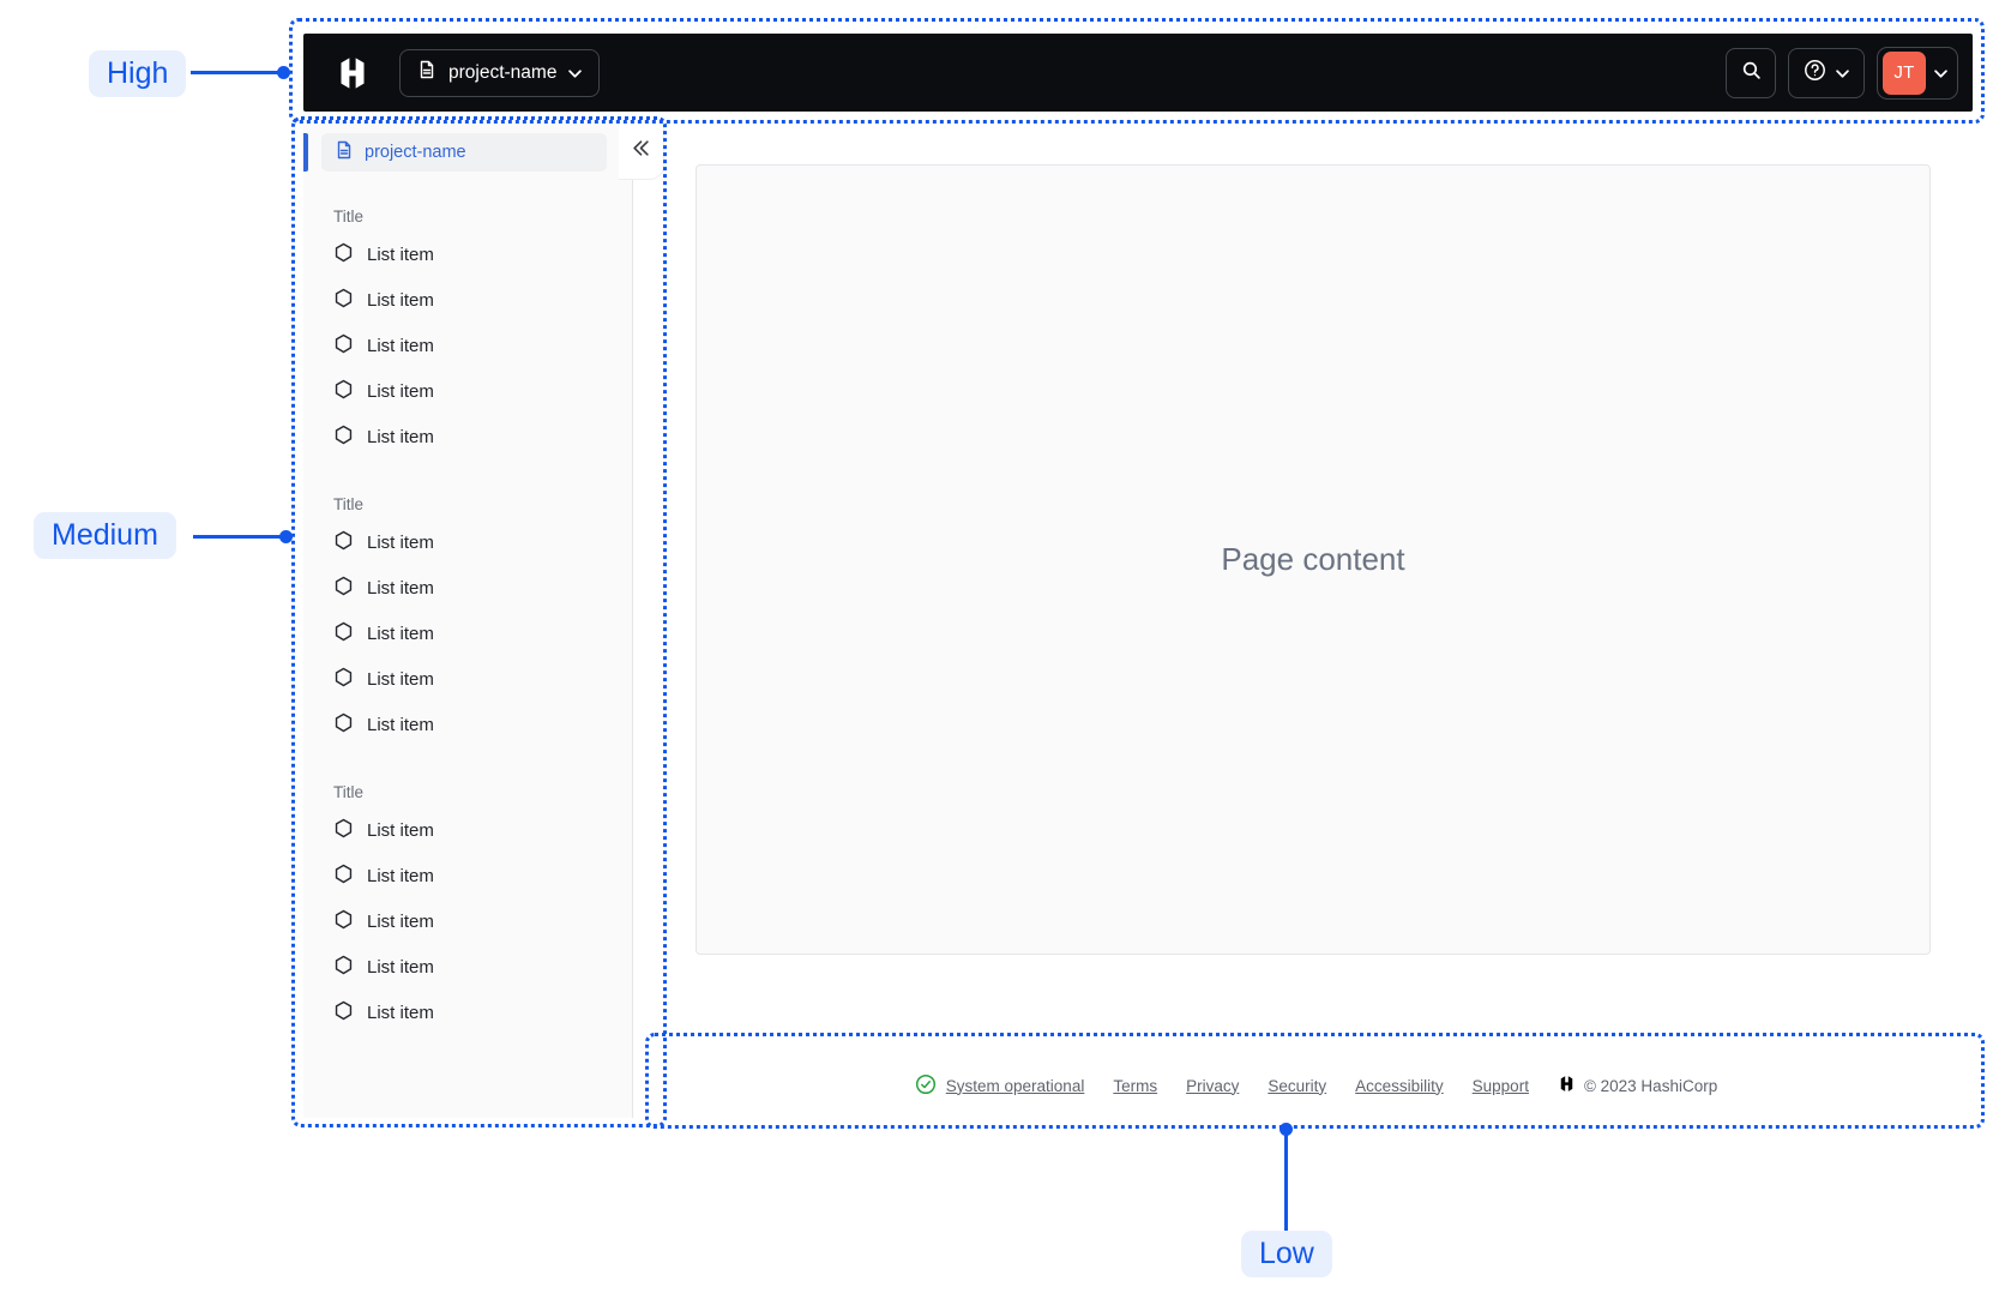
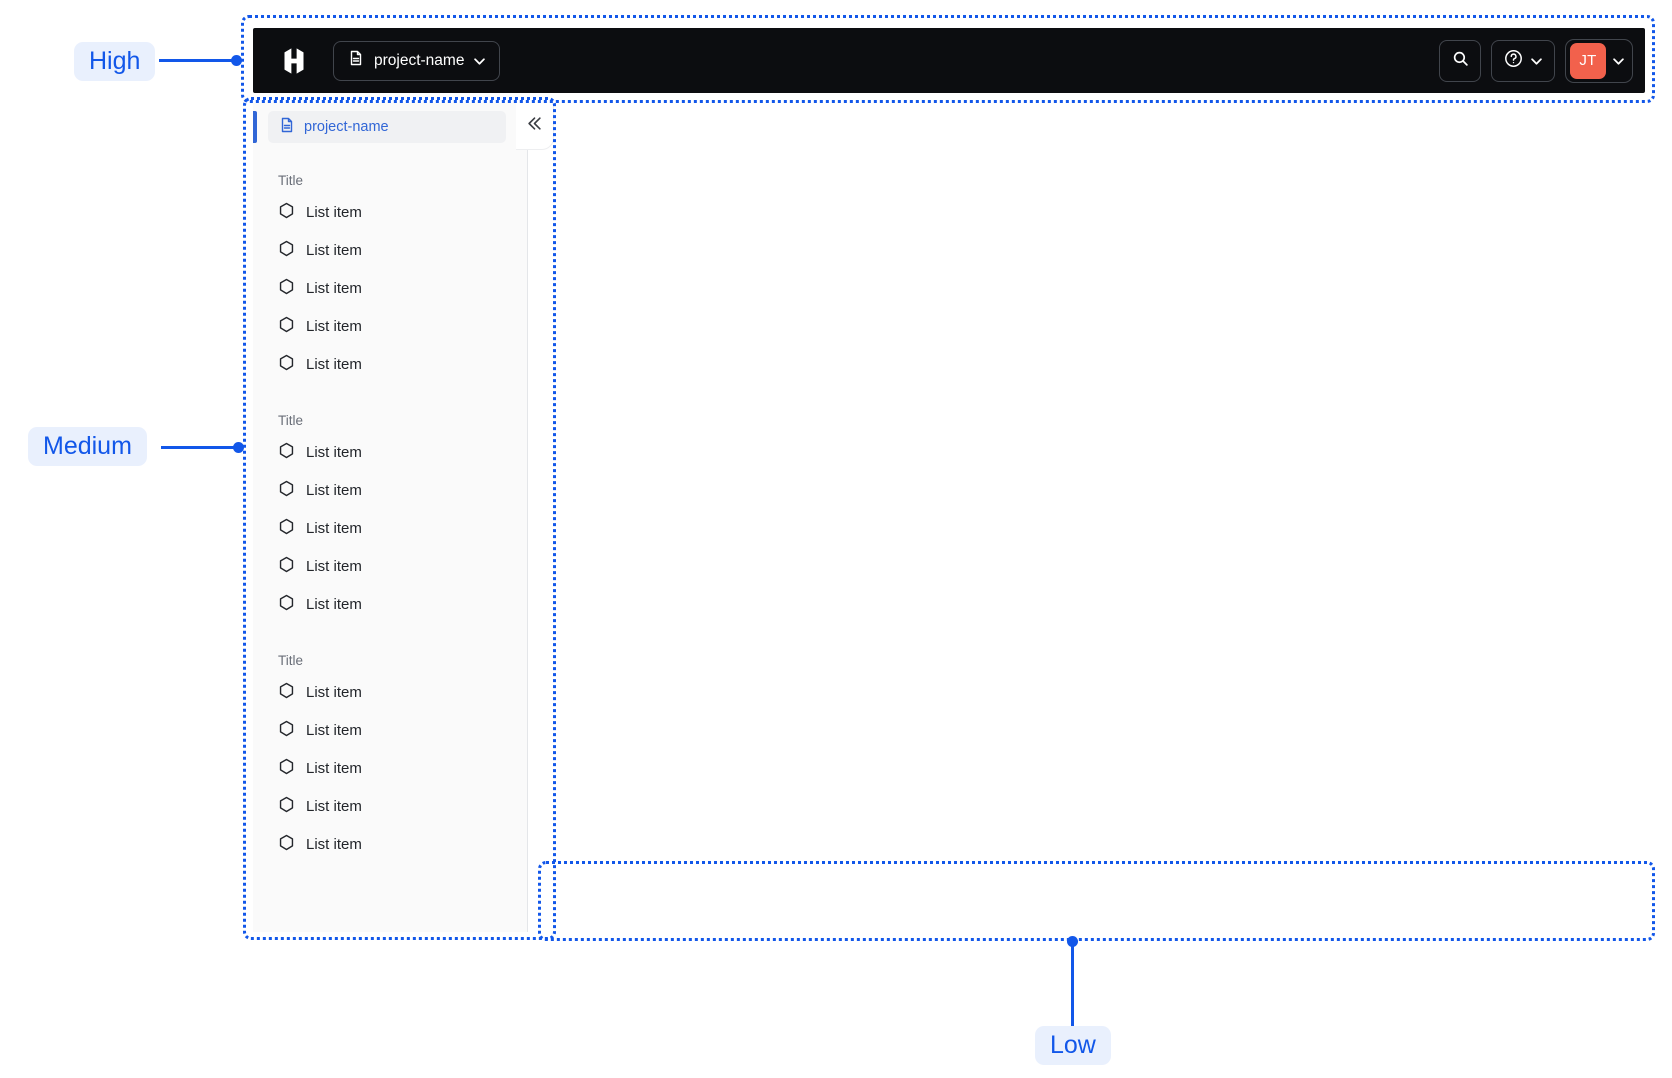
  High
  Medium
  Low
  project-name
  JT
  project-name
  Title
  List item
  List item
  List item
  List item
  List item
  Title
  List item
  List item
  List item
  List item
  List item
  Title
  List item
  List item
  List item
  List item
  List item
- Page content
- System operational
- Terms
- Privacy
- Security
- Accessibility
- Support
- © 2023 HashiCorp
